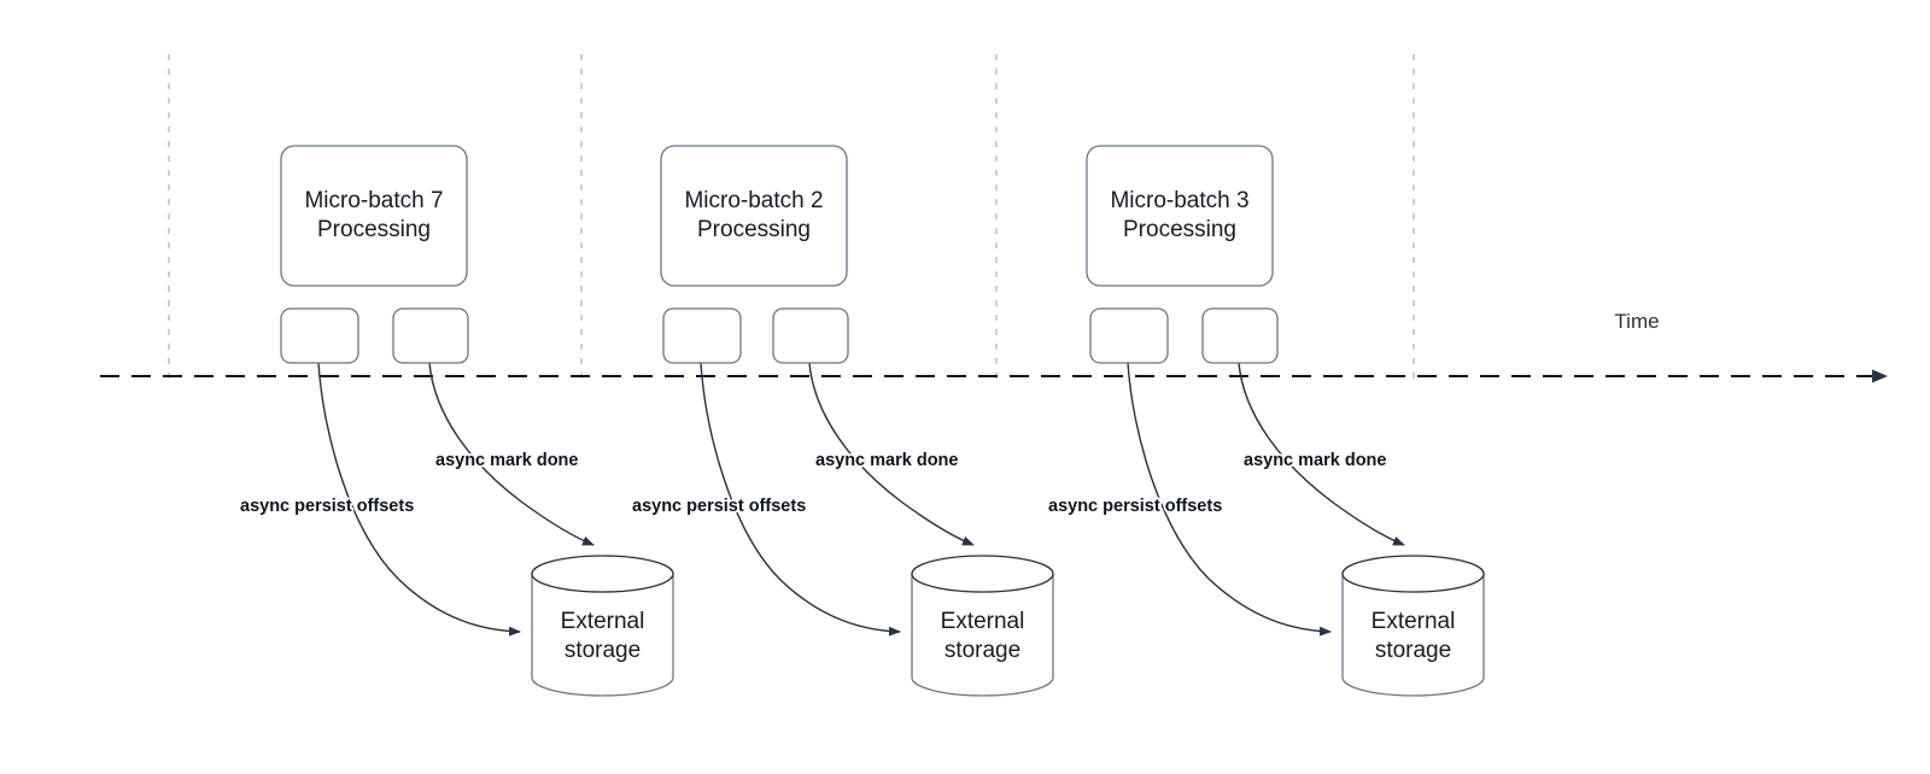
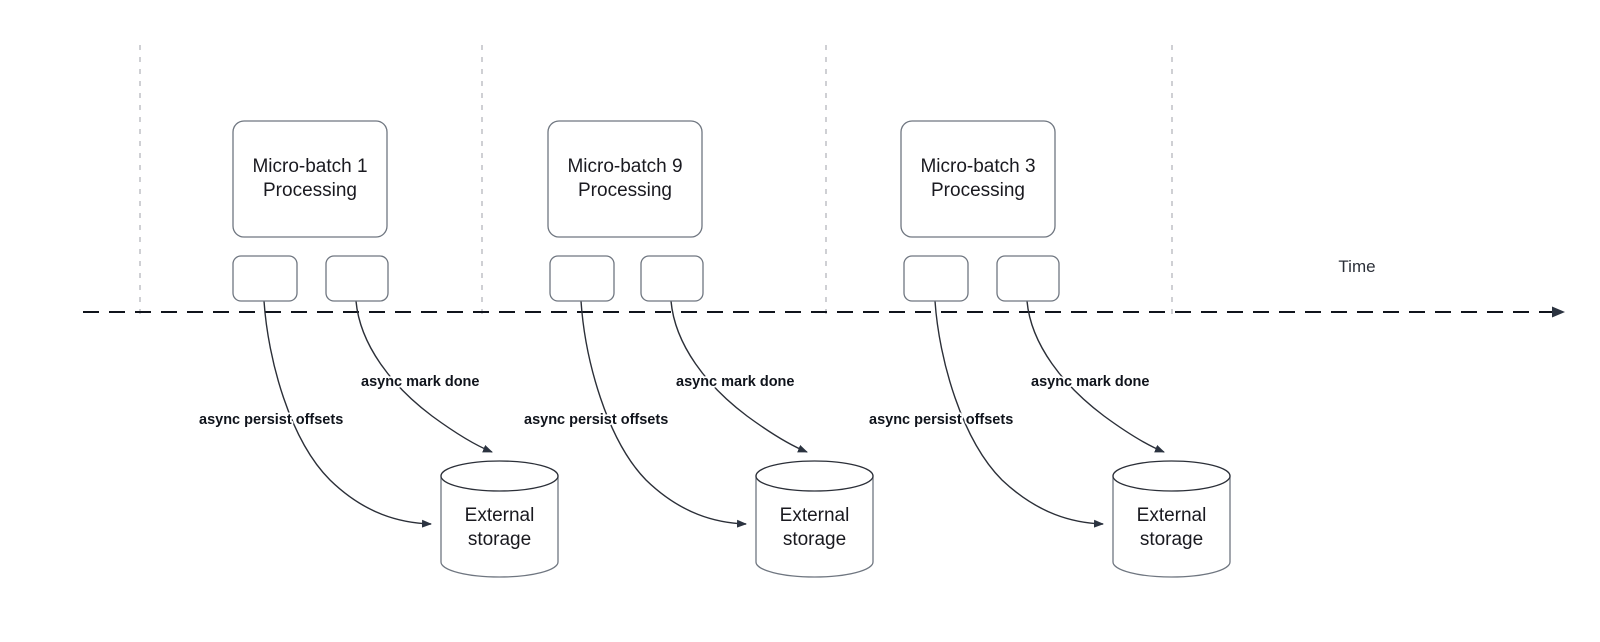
  Time
- Micro-batch 7
+ Micro-batch 1
  Processing
  External
  storage
- Micro-batch 2
+ Micro-batch 9
  Processing
  External
  storage
  Micro-batch 3
  Processing
  External
  storage
  async persist offsets
  async mark done
  async persist offsets
  async mark done
  async persist offsets
  async mark done
